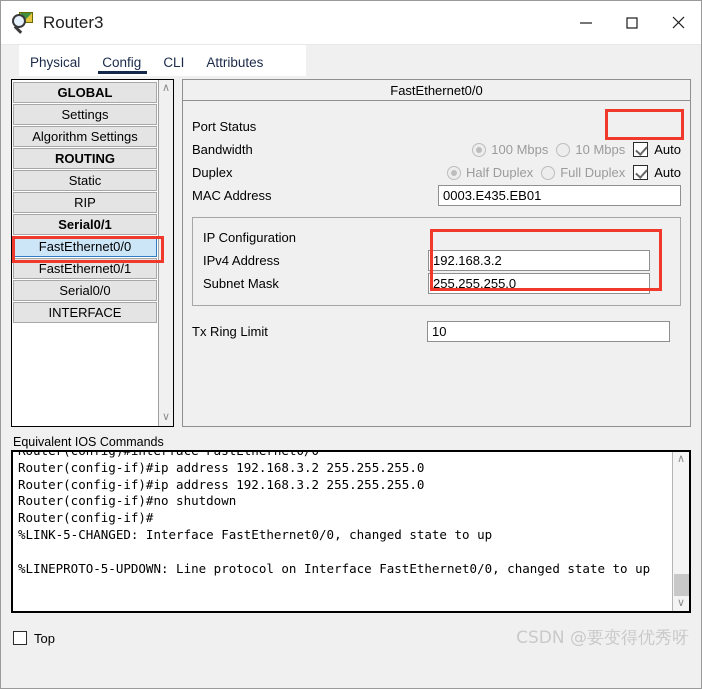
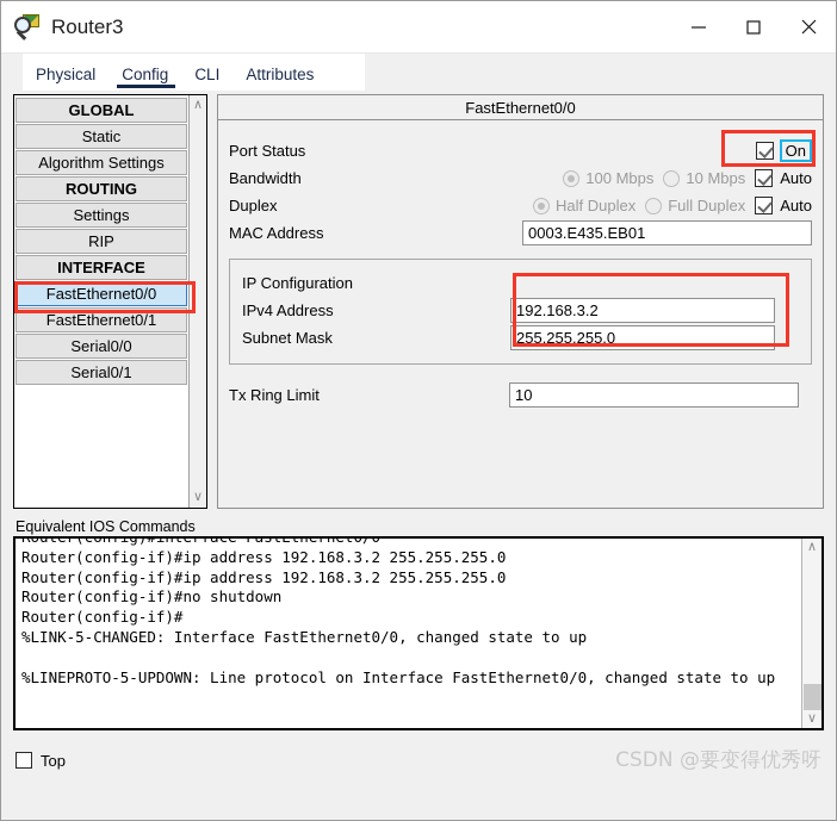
  Router3
  Physical
  Config
  CLI
  Attributes
  GLOBAL
- Settings
+ Static
  Algorithm Settings
  ROUTING
- Static
+ Settings
  RIP
- Serial0/1
+ INTERFACE
  FastEthernet0/0
  FastEthernet0/1
  Serial0/0
- INTERFACE
+ Serial0/1
  ∧
  ∨
  FastEthernet0/0
  Port Status
+ On
  Bandwidth
  100 Mbps
  10 Mbps
  Auto
  Duplex
  Half Duplex
  Full Duplex
  Auto
  MAC Address
  0003.E435.EB01
  IP Configuration
  IPv4 Address
  192.168.3.2
  Subnet Mask
  255.255.255.0
  Tx Ring Limit
  10
  Equivalent IOS Commands
  Router(config-if)#ip address 192.168.3.2 255.255.255.0
  Router(config-if)#ip address 192.168.3.2 255.255.255.0
  Router(config-if)#no shutdown
  Router(config-if)#
  %LINK-5-CHANGED: Interface FastEthernet0/0, changed state to up
  %LINEPROTO-5-UPDOWN: Line protocol on Interface FastEthernet0/0, changed state to up
  ∧
  ∨
  Top
  CSDN @要变得优秀呀
